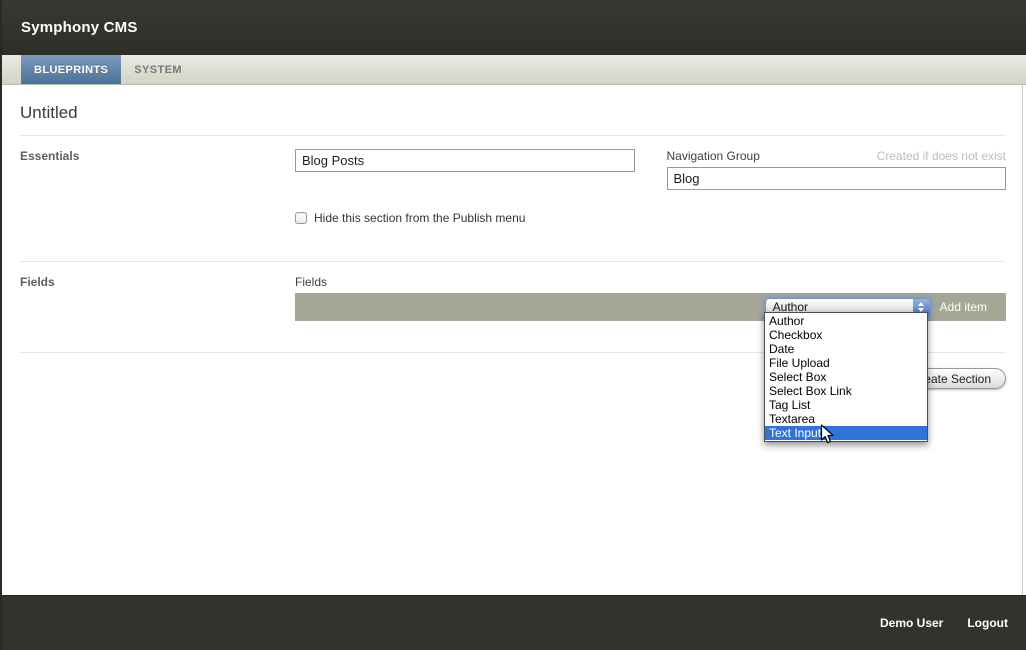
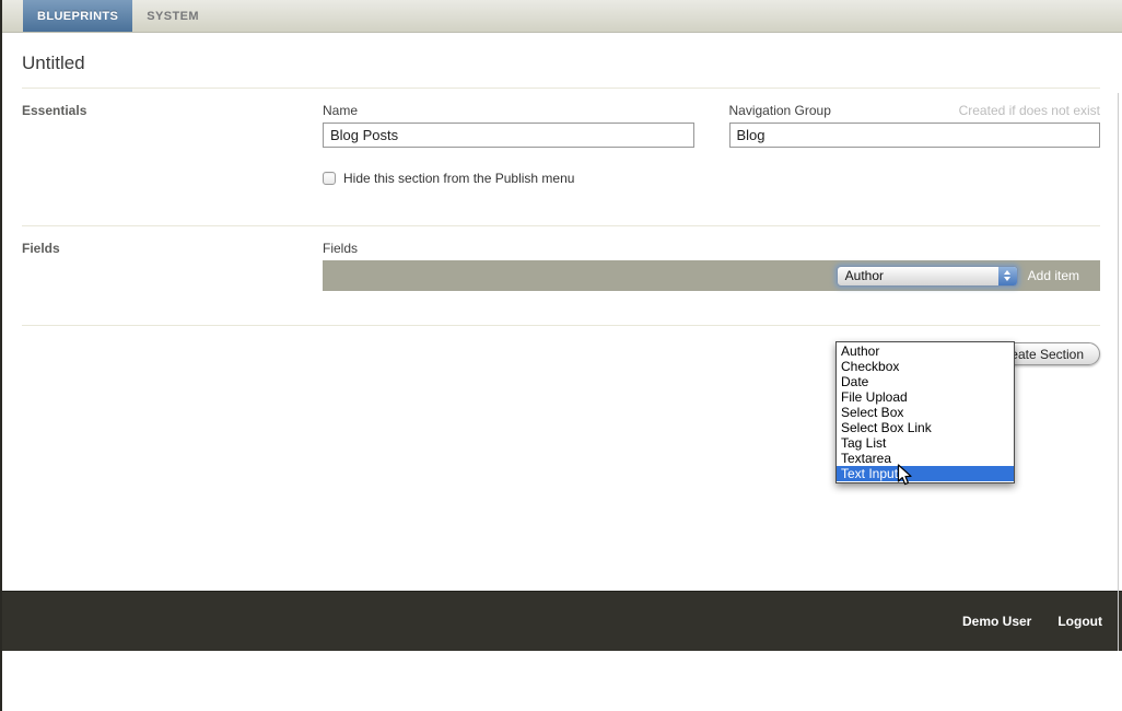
- Symphony CMS
  BLUEPRINTS
  SYSTEM
  Untitled
  Essentials
+ Name
  Blog Posts
  Navigation Group
  Created if does not exist
  Blog
  Hide this section from the Publish menu
  Fields
  Fields
  Author
  Add item
  ate Section
  Author
  Checkbox
  Date
  File Upload
  Select Box
  Select Box Link
  Tag List
  Textarea
  Text Input
  Demo User
  Logout
